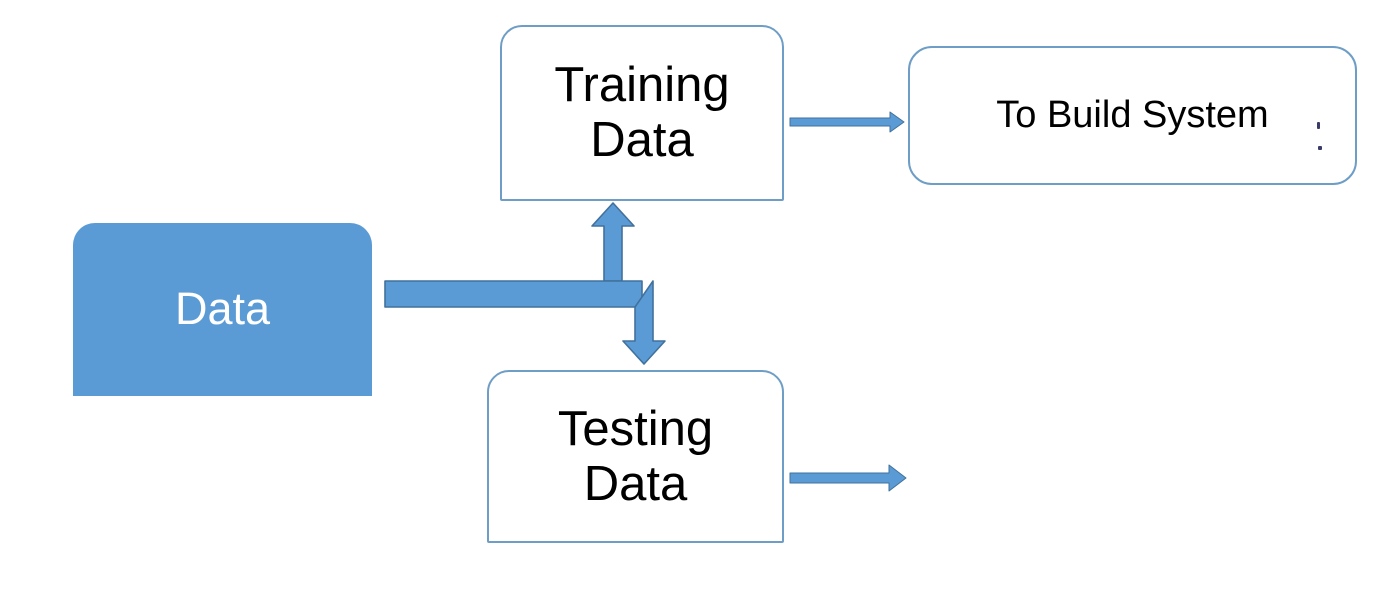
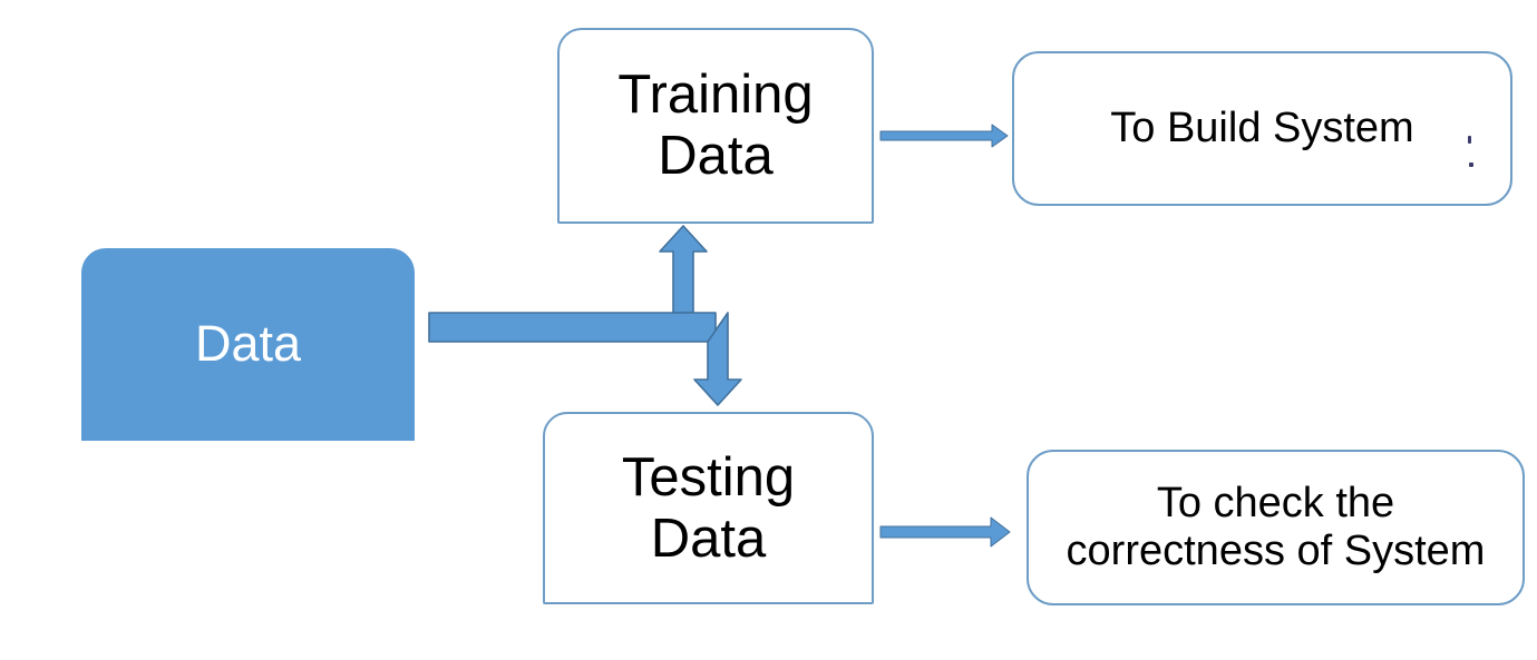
  Data
  Training
  Data
  Testing
  Data
  To Build System
+ To check the
+ correctness of System
